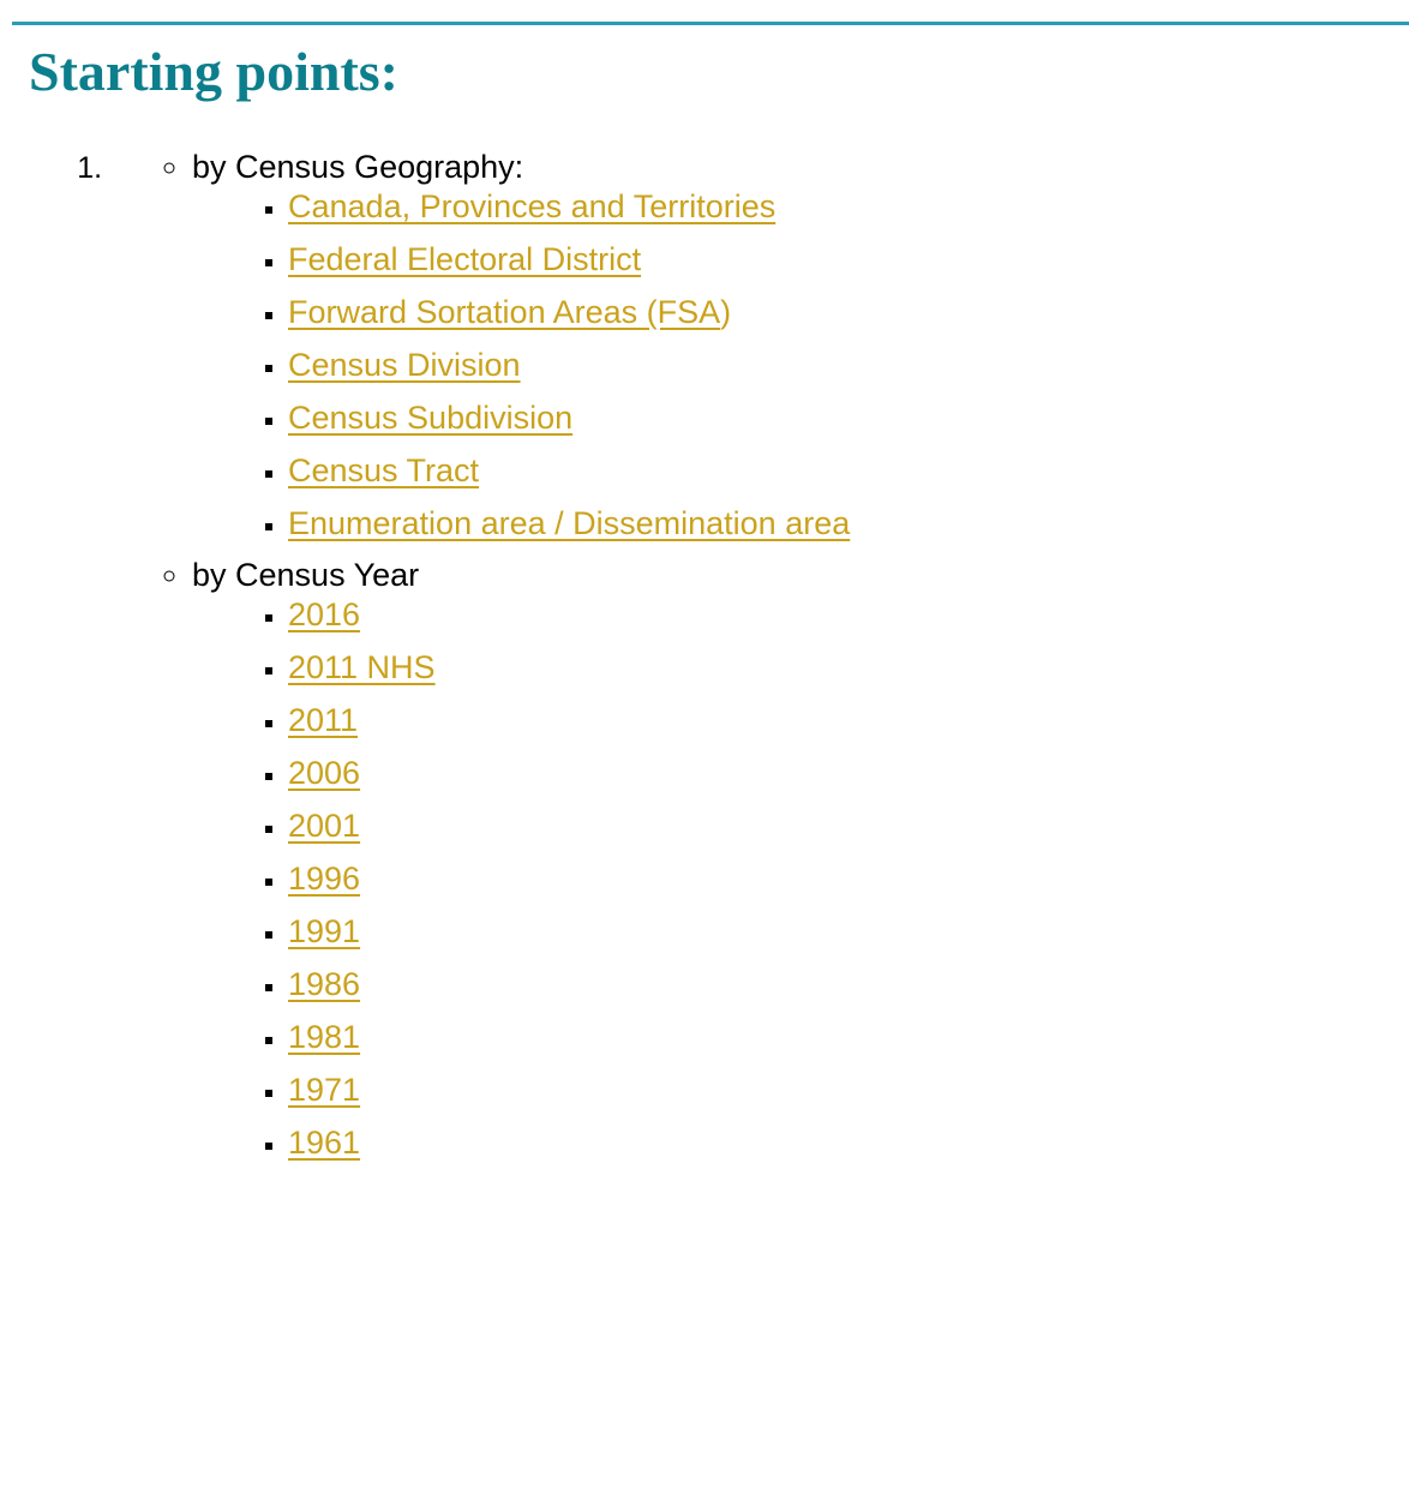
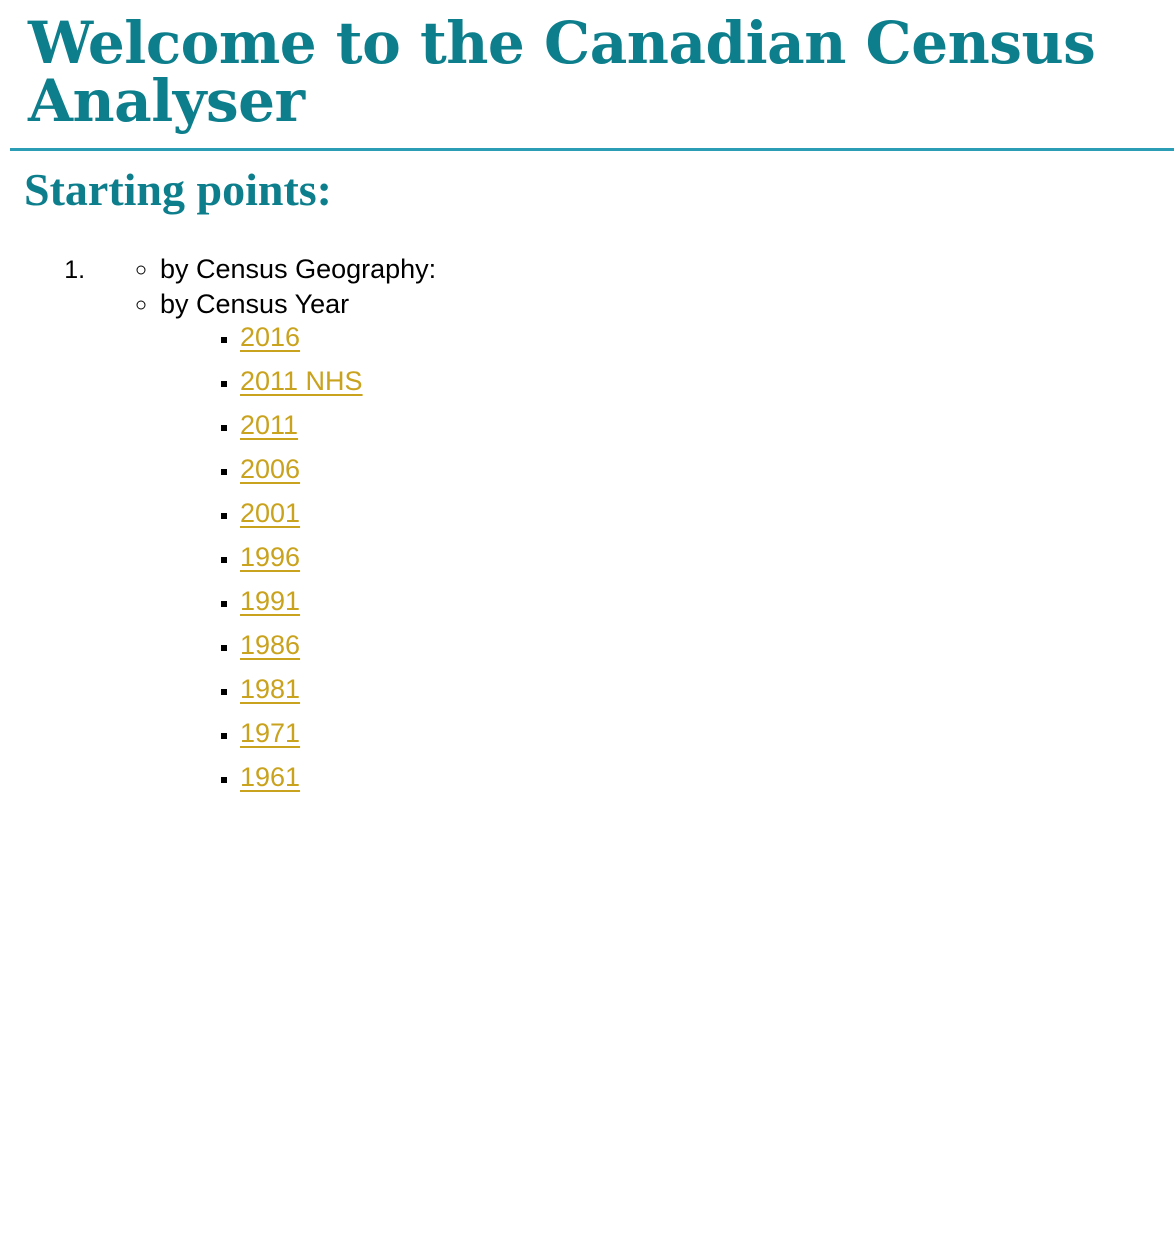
+ Welcome to the Canadian Census Analyser
  Starting points:
  by Census Geography:
- Canada, Provinces and Territories
- Federal Electoral District
- Forward Sortation Areas (FSA)
- Census Division
- Census Subdivision
- Census Tract
- Enumeration area / Dissemination area
  by Census Year
  2016
  2011 NHS
  2011
  2006
  2001
  1996
  1991
  1986
  1981
  1971
  1961
